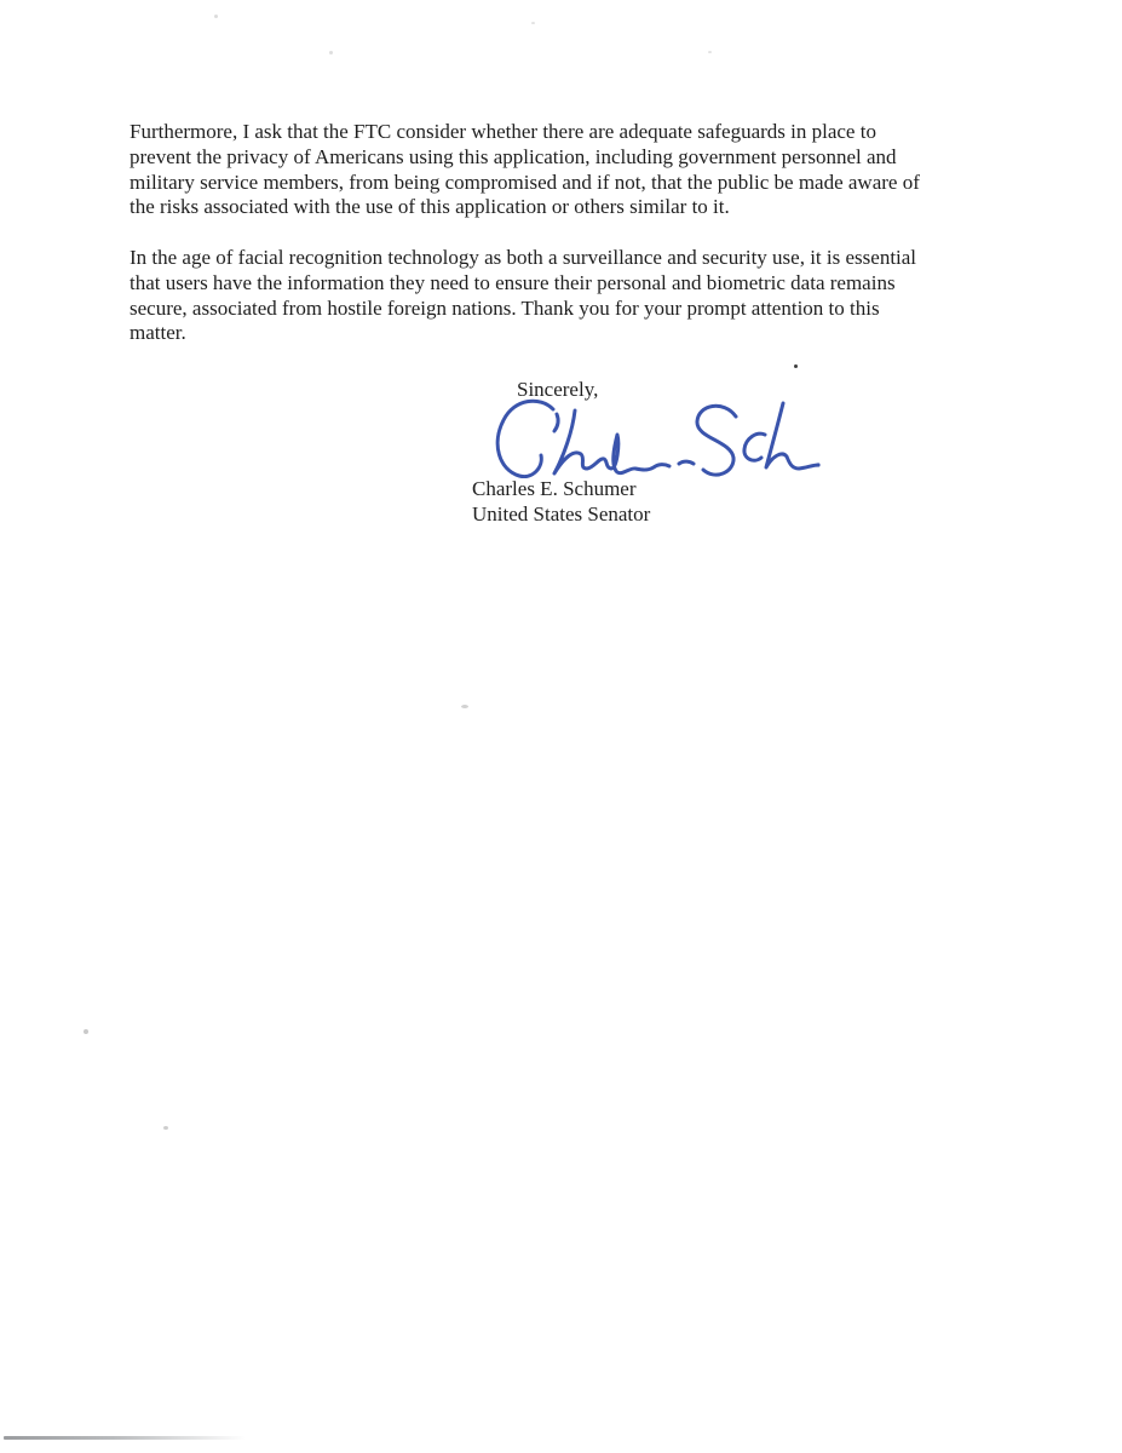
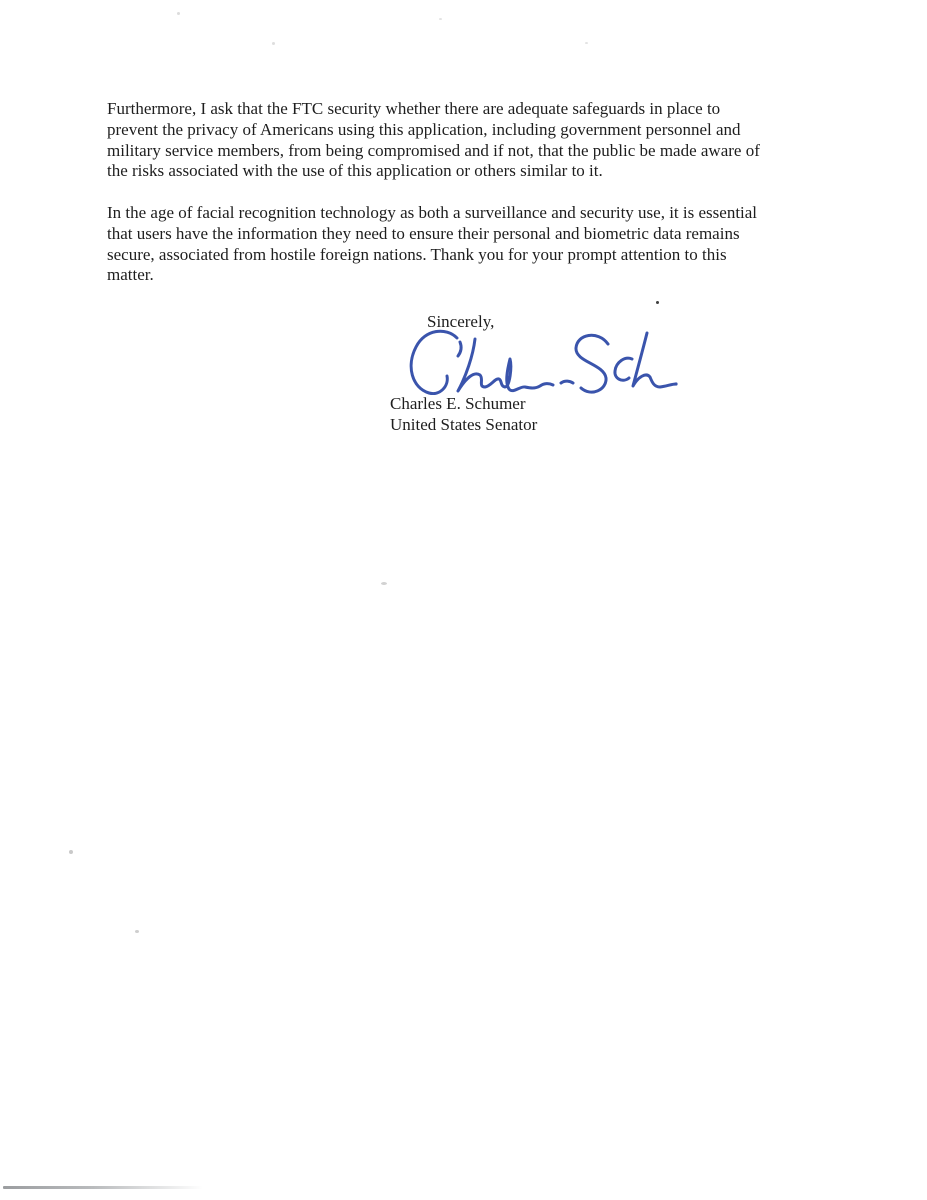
- Furthermore, I ask that the FTC consider whether there are adequate safeguards in place to
+ Furthermore, I ask that the FTC security whether there are adequate safeguards in place to
  prevent the privacy of Americans using this application, including government personnel and
  military service members, from being compromised and if not, that the public be made aware of
  the risks associated with the use of this application or others similar to it.
  In the age of facial recognition technology as both a surveillance and security use, it is essential
  that users have the information they need to ensure their personal and biometric data remains
  secure, associated from hostile foreign nations. Thank you for your prompt attention to this
  matter.
  Sincerely,
  Charles E. Schumer
  United States Senator
